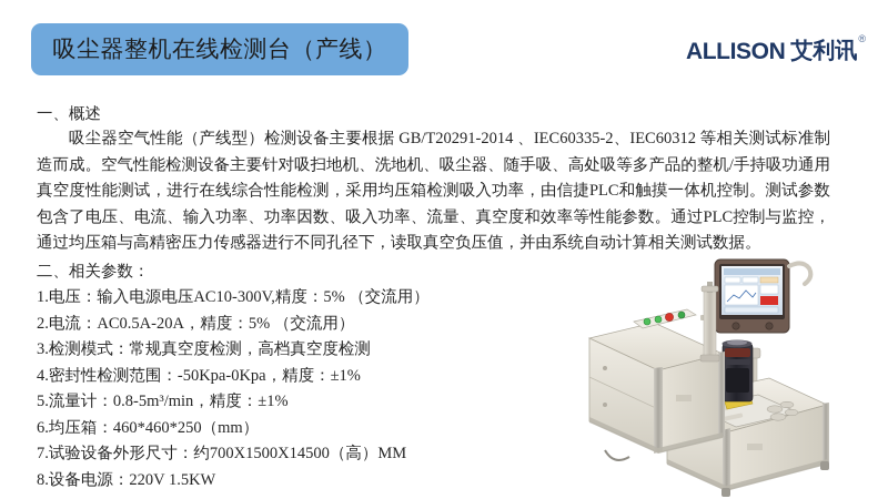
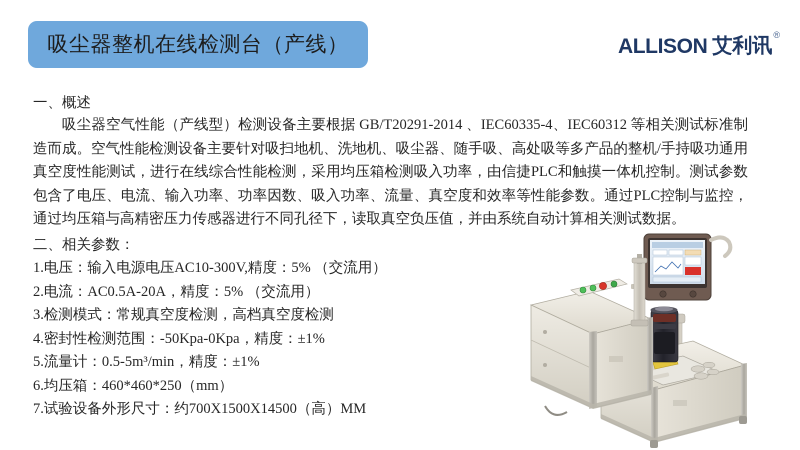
  吸尘器整机在线检测台（产线）
  ALLISON
  艾利讯
  ®
  一、概述
- 吸尘器空气性能（产线型）检测设备主要根据 GB/T20291-2014 、IEC60335-2、IEC60312 等相关测试标准制造而成。空气性能检测设备主要针对吸扫地机、洗地机、吸尘器、随手吸、高处吸等多产品的整机/手持吸功通用真空度性能测试，进行在线综合性能检测，采用均压箱检测吸入功率，由信捷PLC和触摸一体机控制。测试参数包含了电压、电流、输入功率、功率因数、吸入功率、流量、真空度和效率等性能参数。通过PLC控制与监控，通过均压箱与高精密压力传感器进行不同孔径下，读取真空负压值，并由系统自动计算相关测试数据。
+ 吸尘器空气性能（产线型）检测设备主要根据 GB/T20291-2014 、IEC60335-4、IEC60312 等相关测试标准制造而成。空气性能检测设备主要针对吸扫地机、洗地机、吸尘器、随手吸、高处吸等多产品的整机/手持吸功通用真空度性能测试，进行在线综合性能检测，采用均压箱检测吸入功率，由信捷PLC和触摸一体机控制。测试参数包含了电压、电流、输入功率、功率因数、吸入功率、流量、真空度和效率等性能参数。通过PLC控制与监控，通过均压箱与高精密压力传感器进行不同孔径下，读取真空负压值，并由系统自动计算相关测试数据。
  二、相关参数：
  1.电压：输入电源电压AC10-300V,精度：5% （交流用）
  2.电流：AC0.5A-20A，精度：5% （交流用）
  3.检测模式：常规真空度检测，高档真空度检测
  4.密封性检测范围：-50Kpa-0Kpa，精度：±1%
- 5.流量计：0.8-5m³/min，精度：±1%
+ 5.流量计：0.5-5m³/min，精度：±1%
  6.均压箱：460*460*250（mm）
  7.试验设备外形尺寸：约700X1500X14500（高）MM
- 8.设备电源：220V 1.5KW
